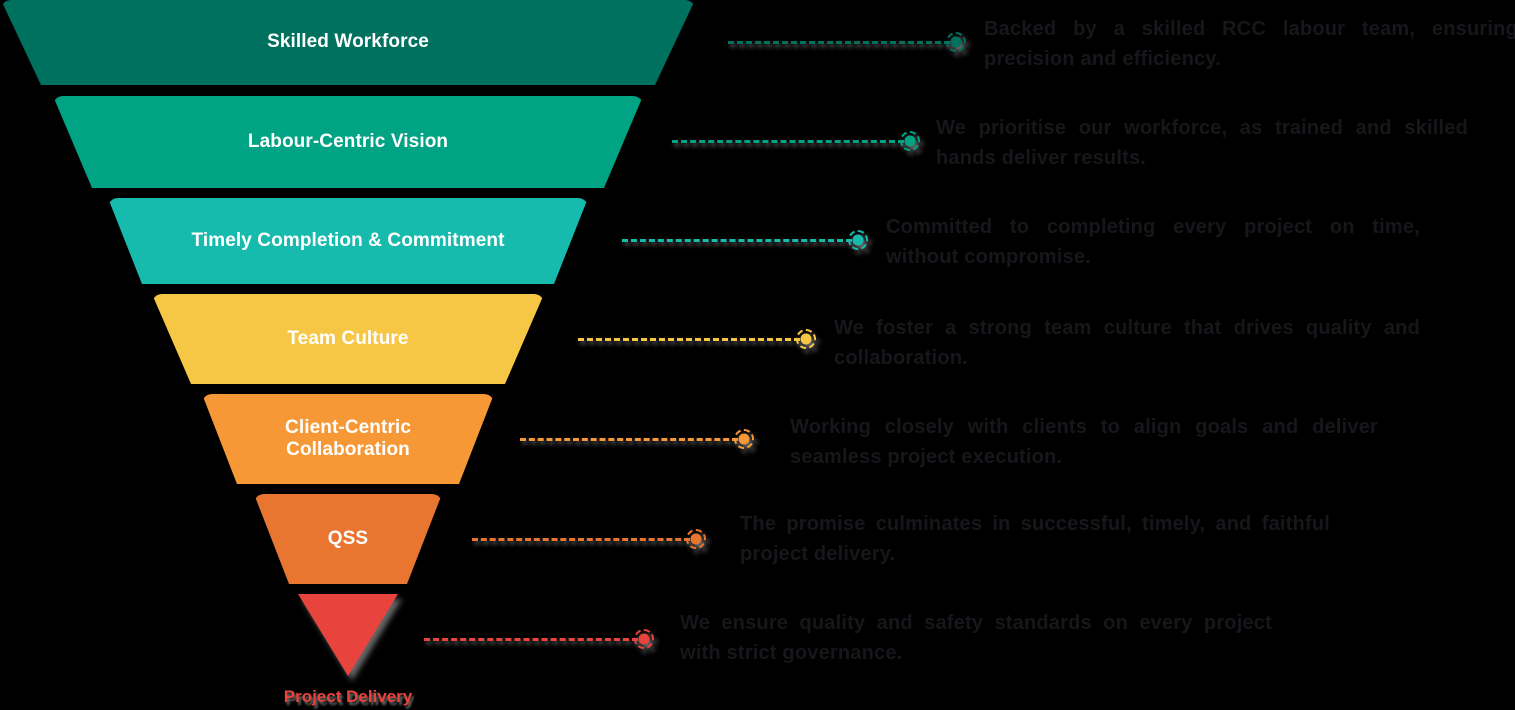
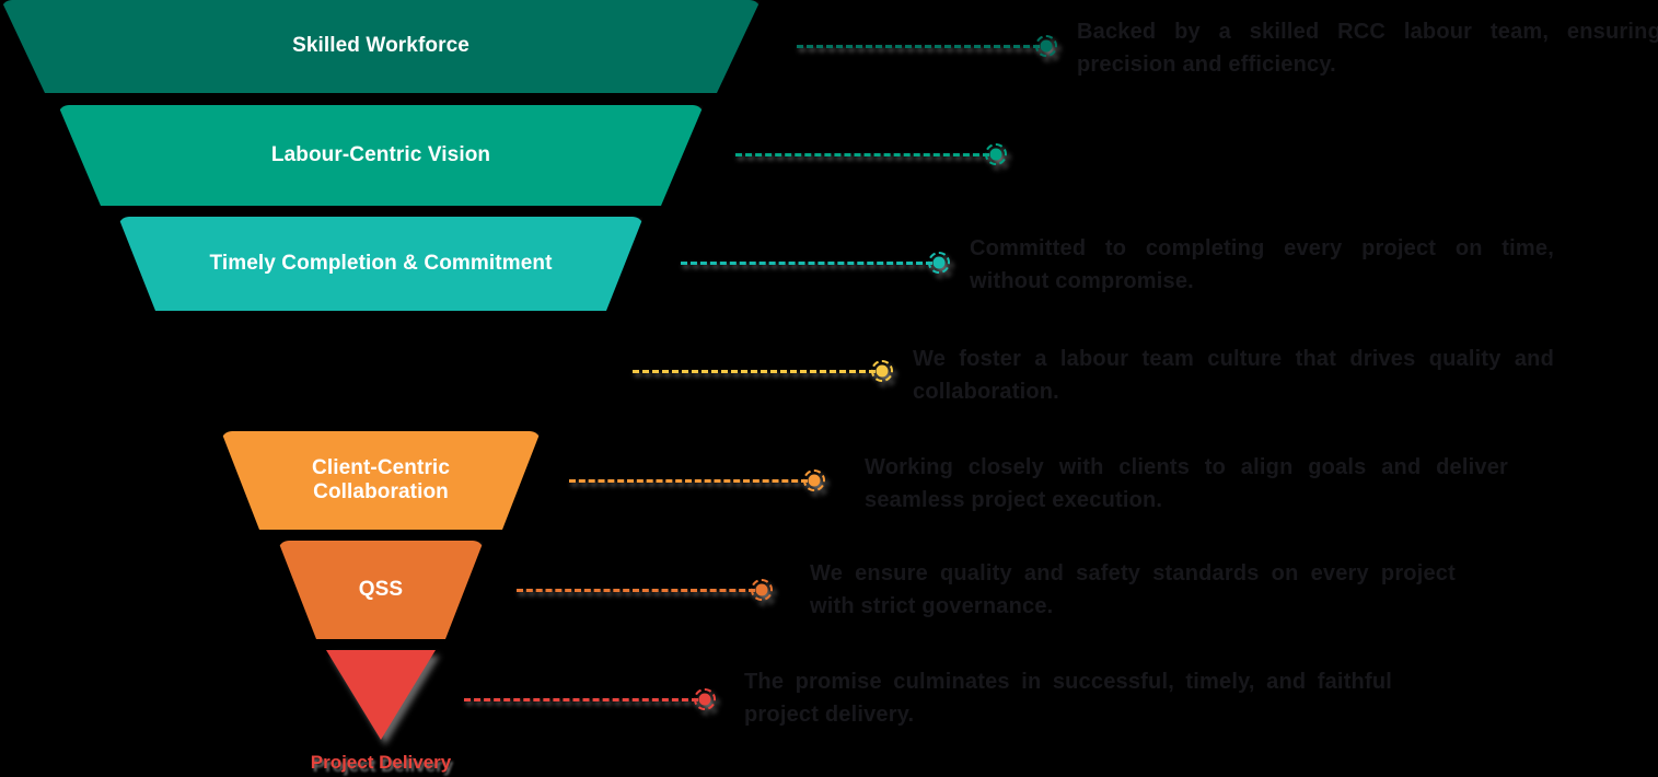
  Skilled Workforce
  Backed by a skilled RCC labour team, ensuring precision and efficiency.
  Labour-Centric Vision
- We prioritise our workforce, as trained and skilled hands deliver results.
  Timely Completion & Commitment
  Committed to completing every project on time, without compromise.
- Team Culture
- We foster a strong team culture that drives quality and collaboration.
+ We foster a labour team culture that drives quality and collaboration.
  Client-Centric Collaboration
  Working closely with clients to align goals and deliver seamless project execution.
  QSS
- The promise culminates in successful, timely, and faithful project delivery.
+ We ensure quality and safety standards on every project with strict governance.
  Project Delivery
- We ensure quality and safety standards on every project with strict governance.
+ The promise culminates in successful, timely, and faithful project delivery.
